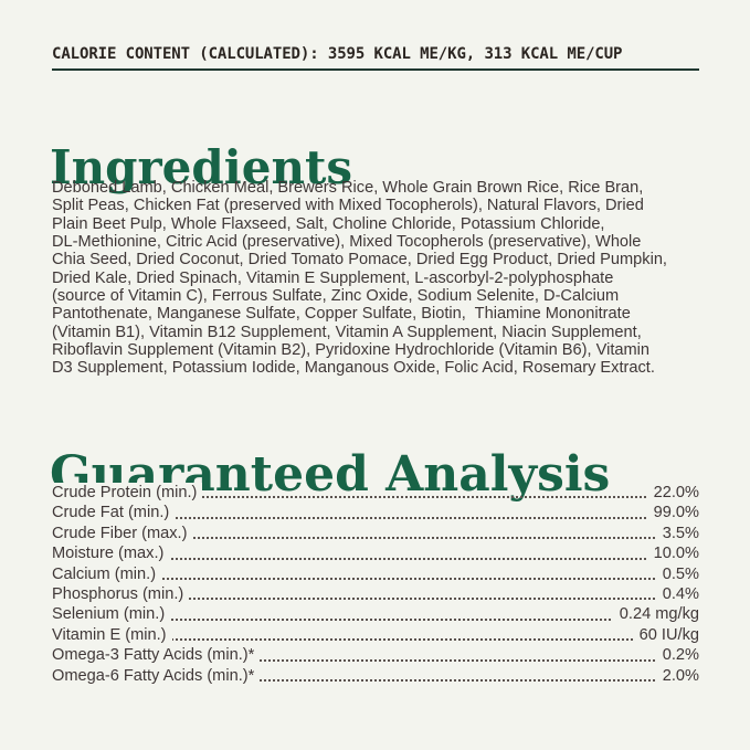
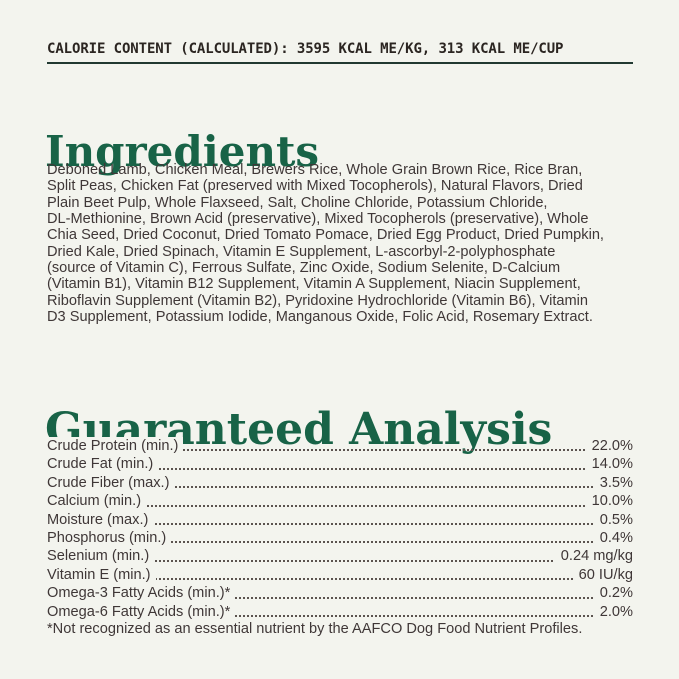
  CALORIE CONTENT (CALCULATED): 3595 KCAL ME/KG, 313 KCAL ME/CUP
  Ingredients
  Deboned Lamb, Chicken Meal, Brewers Rice, Whole Grain Brown Rice, Rice Bran,
  Split Peas, Chicken Fat (preserved with Mixed Tocopherols), Natural Flavors, Dried
  Plain Beet Pulp, Whole Flaxseed, Salt, Choline Chloride, Potassium Chloride,
- DL-Methionine, Citric Acid (preservative), Mixed Tocopherols (preservative), Whole
+ DL-Methionine, Brown Acid (preservative), Mixed Tocopherols (preservative), Whole
  Chia Seed, Dried Coconut, Dried Tomato Pomace, Dried Egg Product, Dried Pumpkin,
  Dried Kale, Dried Spinach, Vitamin E Supplement, L-ascorbyl-2-polyphosphate
  (source of Vitamin C), Ferrous Sulfate, Zinc Oxide, Sodium Selenite, D-Calcium
- Pantothenate, Manganese Sulfate, Copper Sulfate, Biotin, Thiamine Mononitrate
  (Vitamin B1), Vitamin B12 Supplement, Vitamin A Supplement, Niacin Supplement,
  Riboflavin Supplement (Vitamin B2), Pyridoxine Hydrochloride (Vitamin B6), Vitamin
  D3 Supplement, Potassium Iodide, Manganous Oxide, Folic Acid, Rosemary Extract.
  Guaranteed Analysis
  Crude Protein (min.)
  22.0%
  Crude Fat (min.)
- 99.0%
+ 14.0%
  Crude Fiber (max.)
  3.5%
- Moisture (max.)
+ Calcium (min.)
  10.0%
- Calcium (min.)
+ Moisture (max.)
  0.5%
  Phosphorus (min.)
  0.4%
  Selenium (min.)
  0.24 mg/kg
  Vitamin E (min.)
  60 IU/kg
  Omega-3 Fatty Acids (min.)*
  0.2%
  Omega-6 Fatty Acids (min.)*
  2.0%
+ *Not recognized as an essential nutrient by the AAFCO Dog Food Nutrient Profiles.
